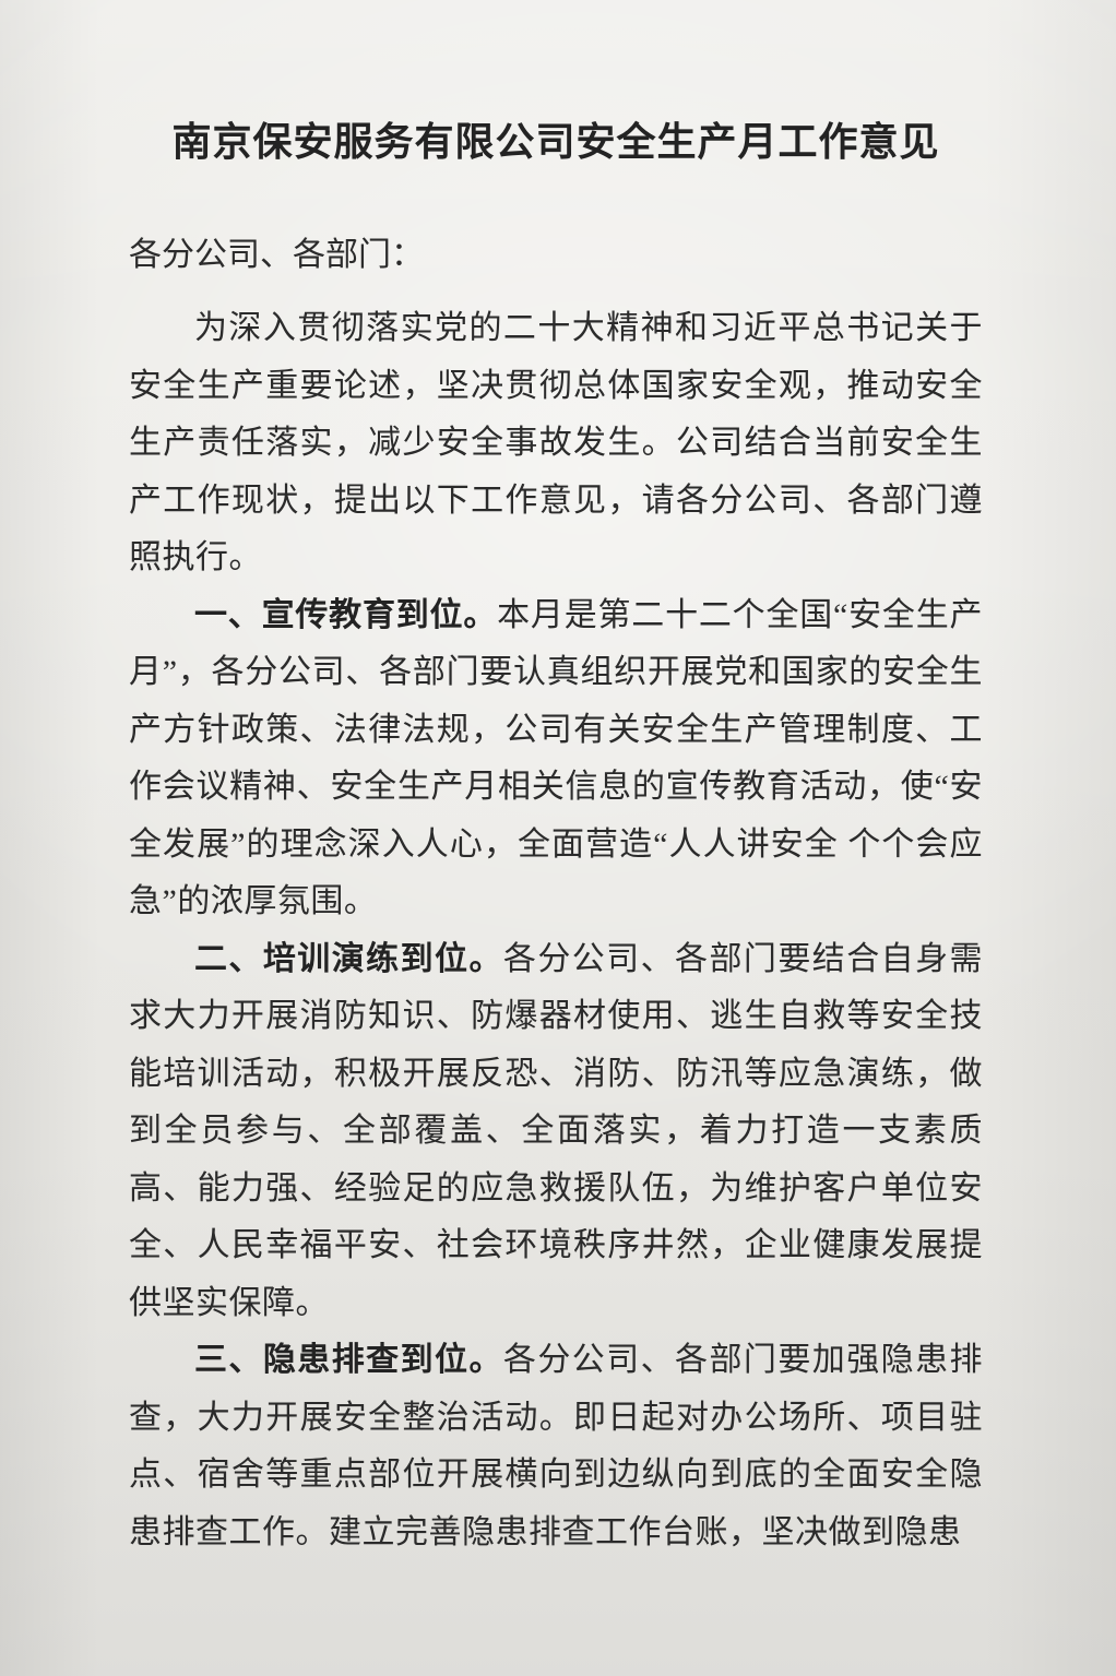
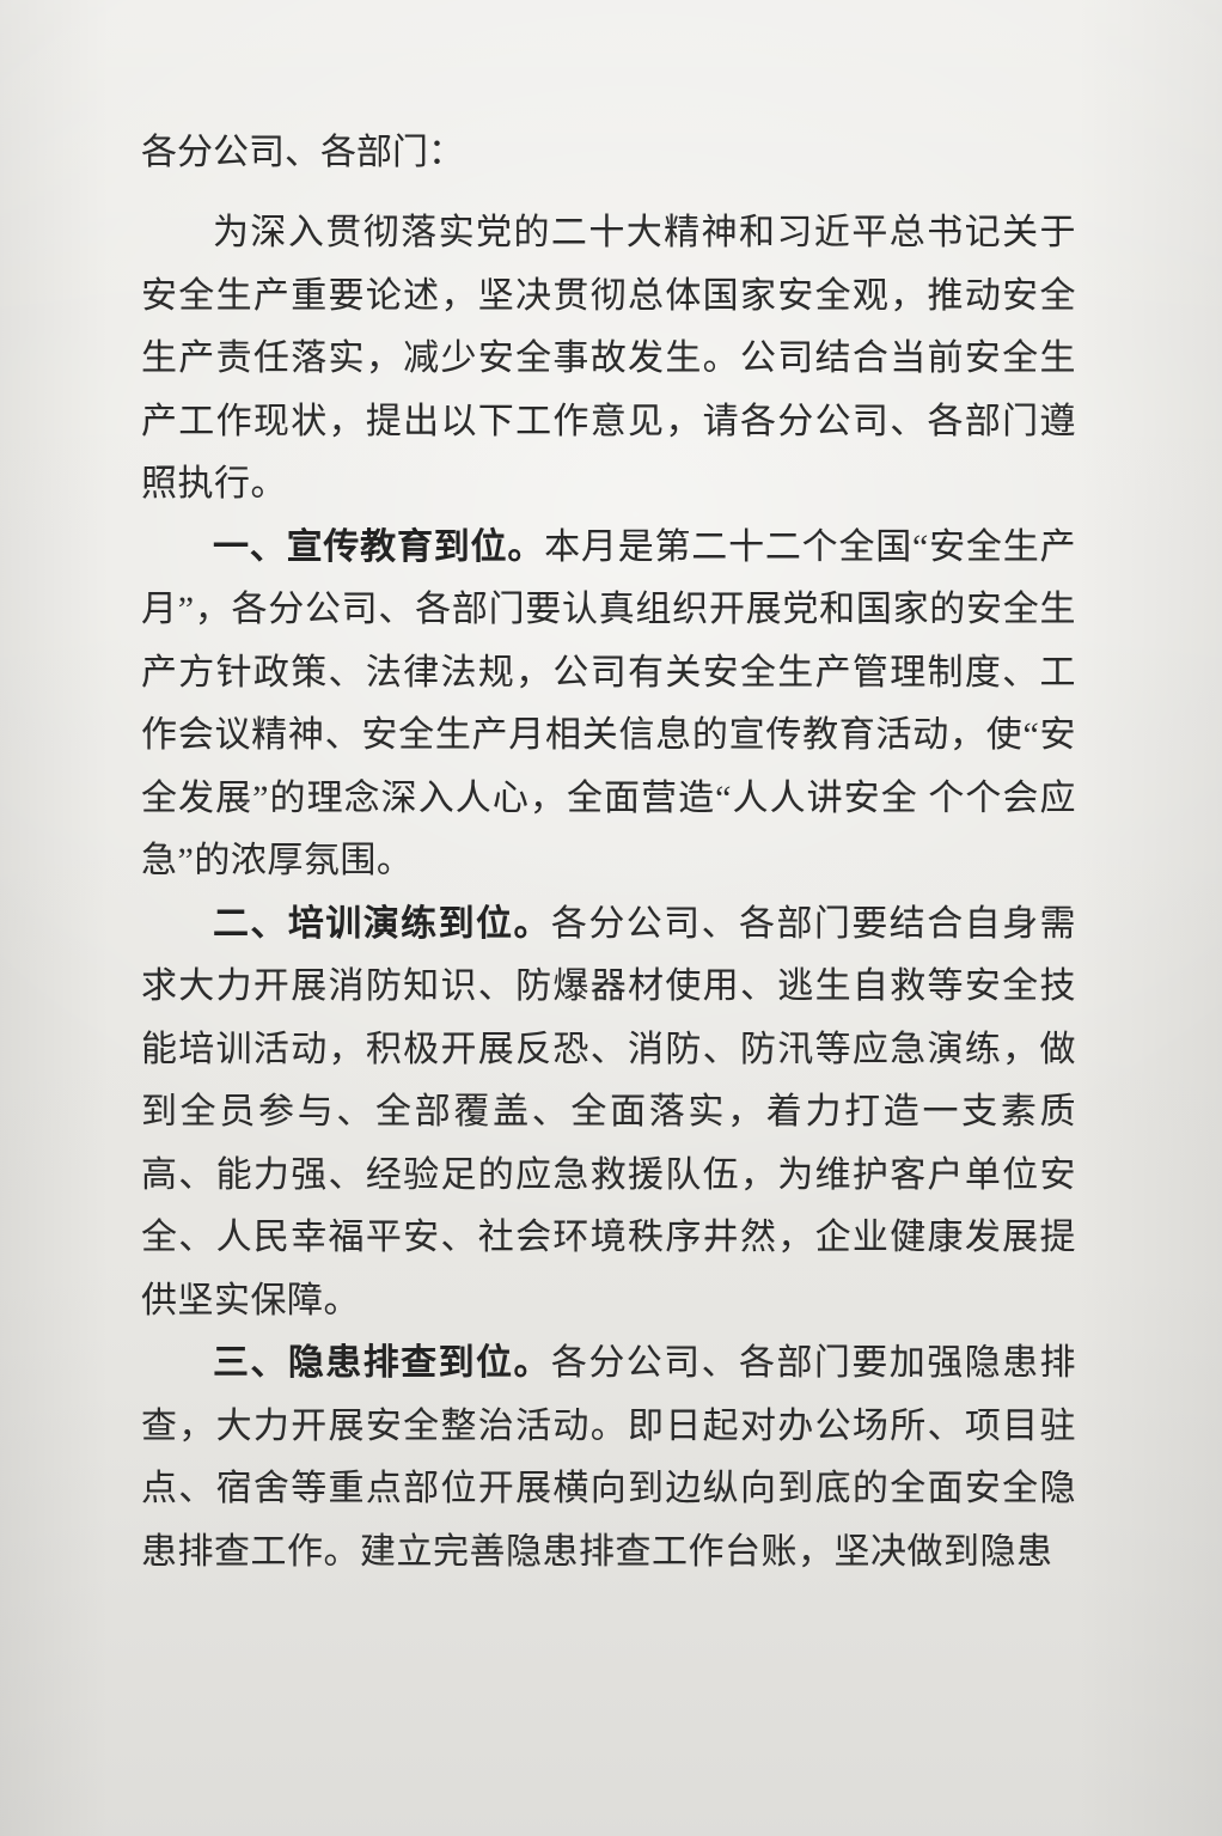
- 南京保安服务有限公司安全生产月工作意见
  各分公司、各部门：
  为深入贯彻落实党的二十大精神和习近平总书记关于安全生产重要论述，坚决贯彻总体国家安全观，推动安全生产责任落实，减少安全事故发生。公司结合当前安全生产工作现状，提出以下工作意见，请各分公司、各部门遵照执行。
  一、宣传教育到位。本月是第二十二个全国“安全生产月”，各分公司、各部门要认真组织开展党和国家的安全生产方针政策、法律法规，公司有关安全生产管理制度、工作会议精神、安全生产月相关信息的宣传教育活动，使“安全发展”的理念深入人心，全面营造“人人讲安全 个个会应急”的浓厚氛围。
  二、培训演练到位。各分公司、各部门要结合自身需求大力开展消防知识、防爆器材使用、逃生自救等安全技能培训活动，积极开展反恐、消防、防汛等应急演练，做到全员参与、全部覆盖、全面落实，着力打造一支素质高、能力强、经验足的应急救援队伍，为维护客户单位安全、人民幸福平安、社会环境秩序井然，企业健康发展提供坚实保障。
  三、隐患排查到位。各分公司、各部门要加强隐患排查，大力开展安全整治活动。即日起对办公场所、项目驻点、宿舍等重点部位开展横向到边纵向到底的全面安全隐患排查工作。建立完善隐患排查工作台账，坚决做到隐患
